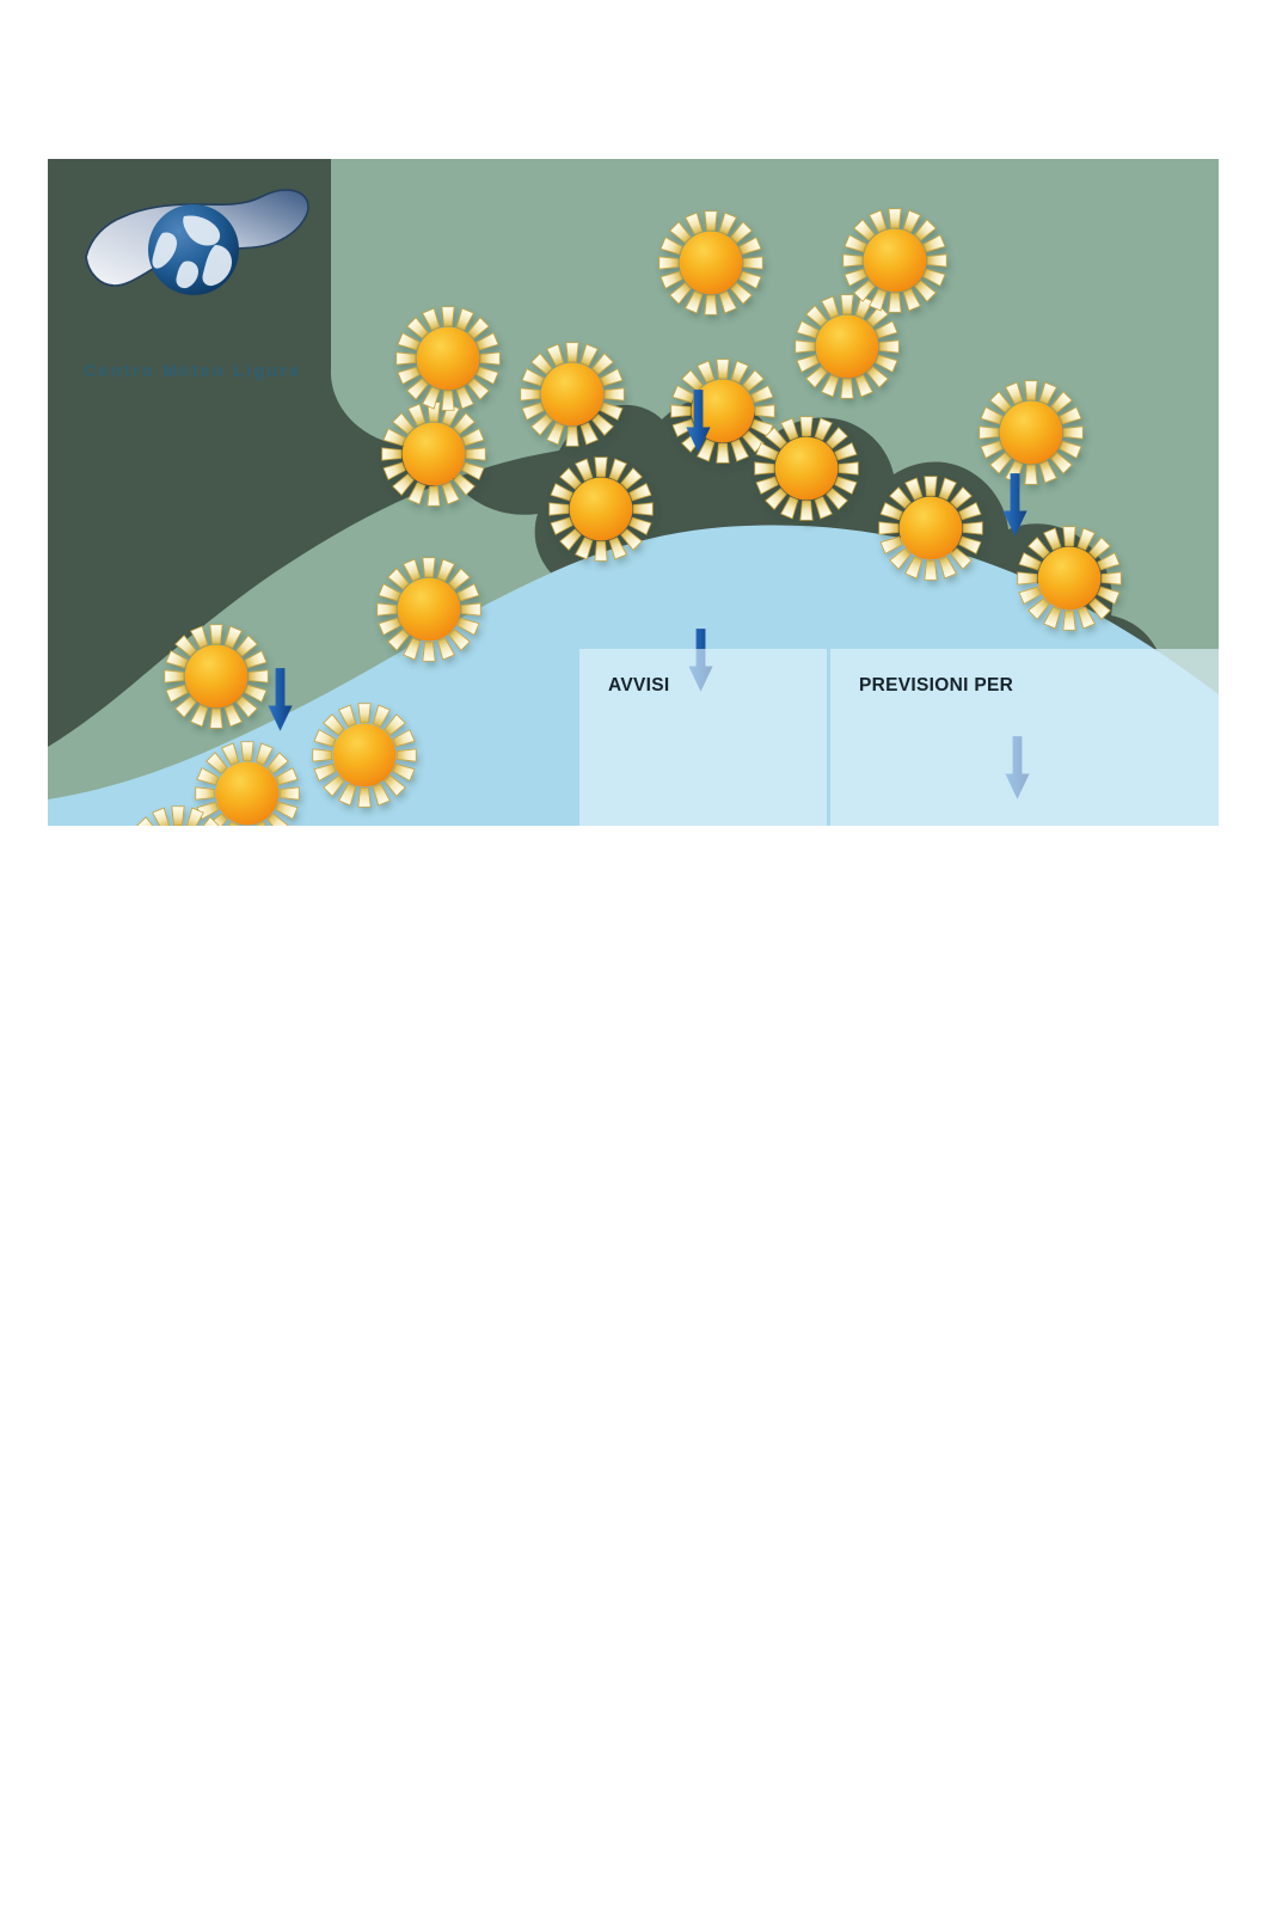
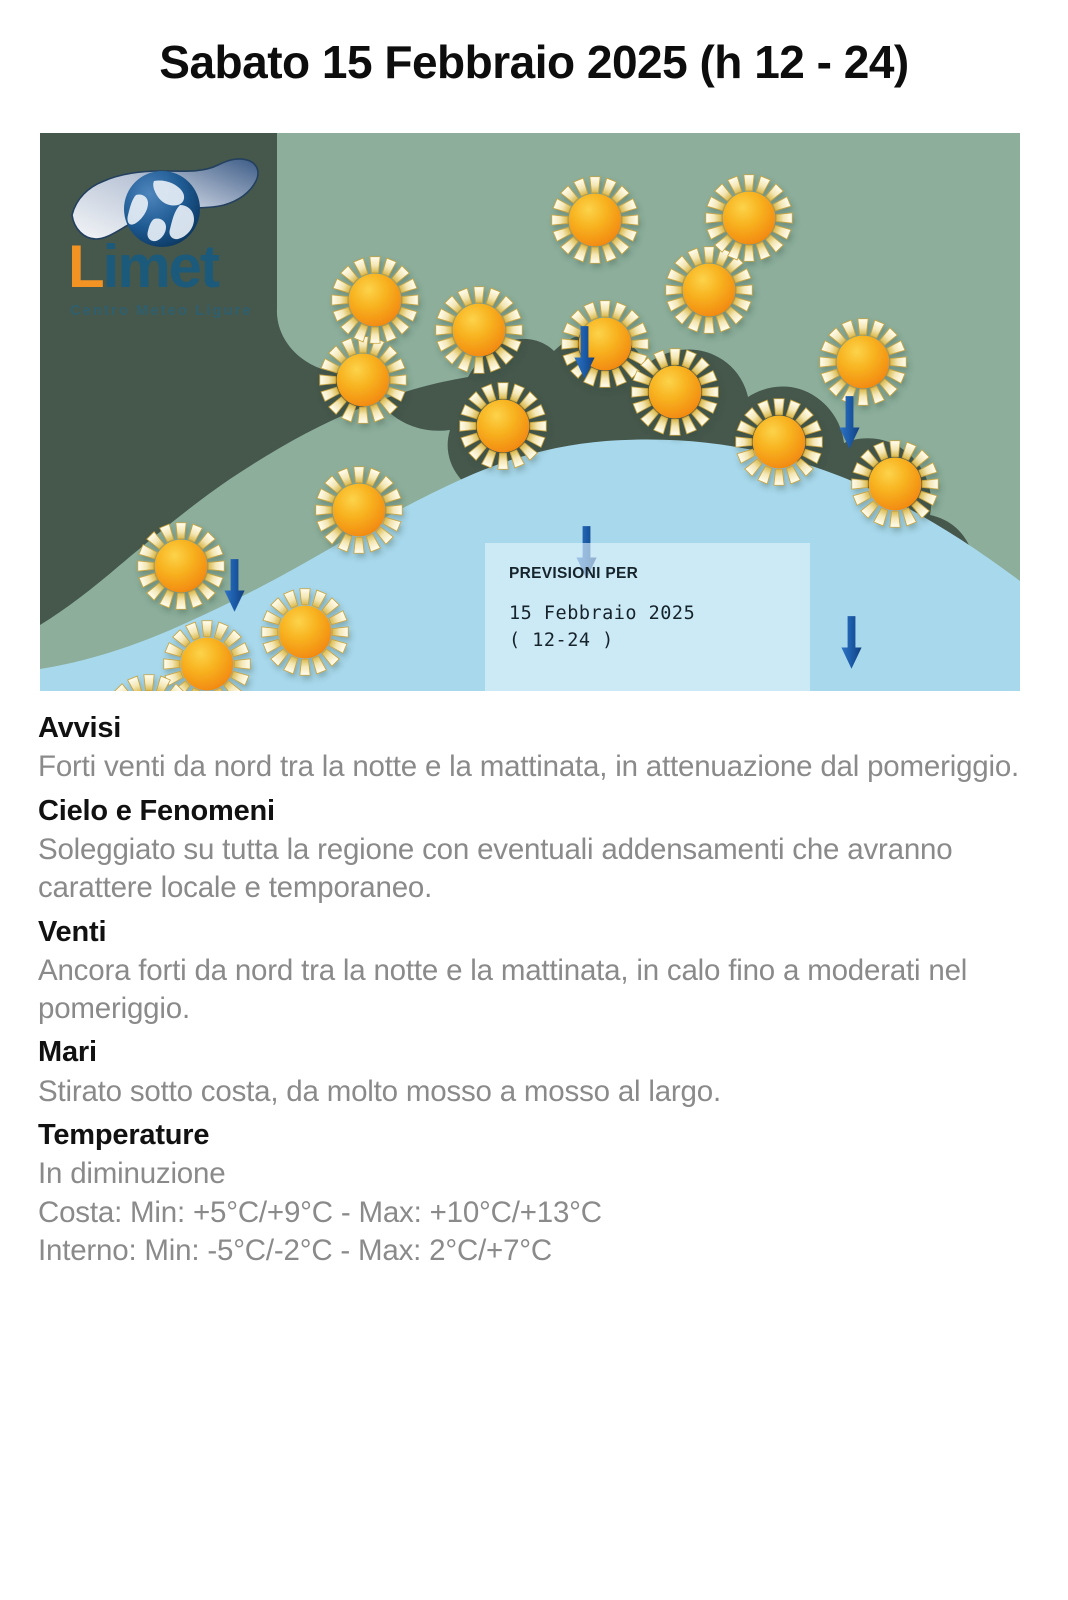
+ Sabato 15 Febbraio 2025 (h 12 - 24)
+ Limet
  Centro Meteo Ligure
- AVVISI
  PREVISIONI PER
+ 15 Febbraio 2025
+ ( 12-24 )
+ Avvisi
+ Forti venti da nord tra la notte e la mattinata, in attenuazione dal pomeriggio.
+ Cielo e Fenomeni
+ Soleggiato su tutta la regione con eventuali addensamenti che avranno carattere locale e temporaneo.
+ Venti
+ Ancora forti da nord tra la notte e la mattinata, in calo fino a moderati nel pomeriggio.
+ Mari
+ Stirato sotto costa, da molto mosso a mosso al largo.
+ Temperature
+ In diminuzione
+ Costa: Min: +5°C/+9°C - Max: +10°C/+13°C
+ Interno: Min: -5°C/-2°C - Max: 2°C/+7°C
